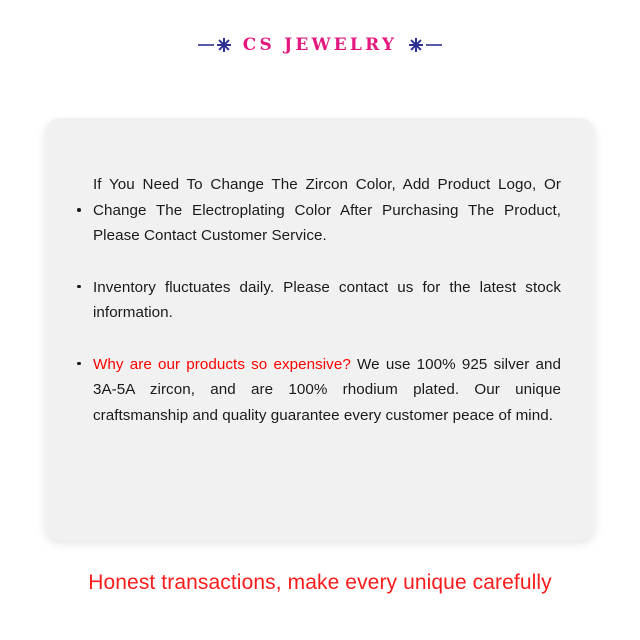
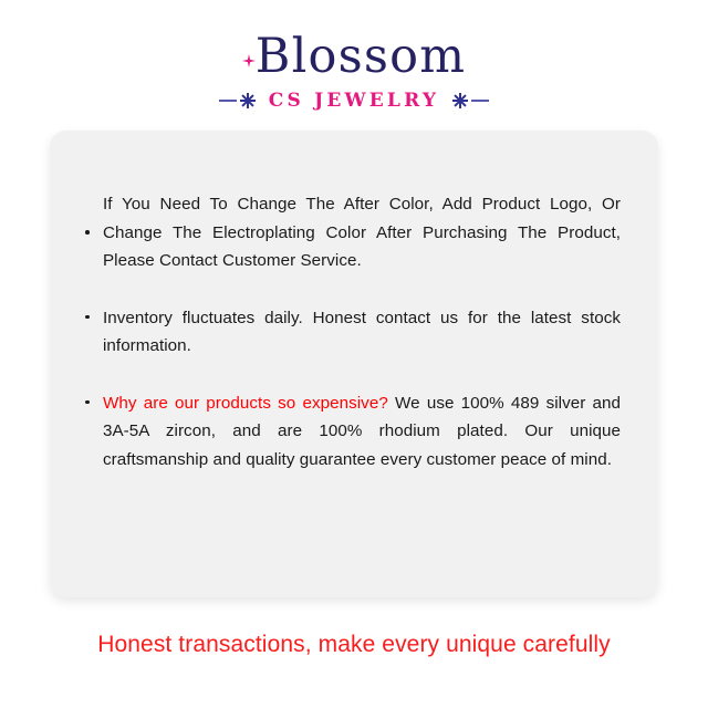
+ Blossom
  CS JEWELRY
- If You Need To Change The Zircon Color, Add Product Logo, Or Change The Electroplating Color After Purchasing The Product, Please Contact Customer Service.
+ If You Need To Change The After Color, Add Product Logo, Or Change The Electroplating Color After Purchasing The Product, Please Contact Customer Service.
- Inventory fluctuates daily. Please contact us for the latest stock information.
+ Inventory fluctuates daily. Honest contact us for the latest stock information.
- Why are our products so expensive? We use 100% 925 silver and 3A-5A zircon, and are 100% rhodium plated. Our unique craftsmanship and quality guarantee every customer peace of mind.
+ Why are our products so expensive? We use 100% 489 silver and 3A-5A zircon, and are 100% rhodium plated. Our unique craftsmanship and quality guarantee every customer peace of mind.
  Honest transactions, make every unique carefully
